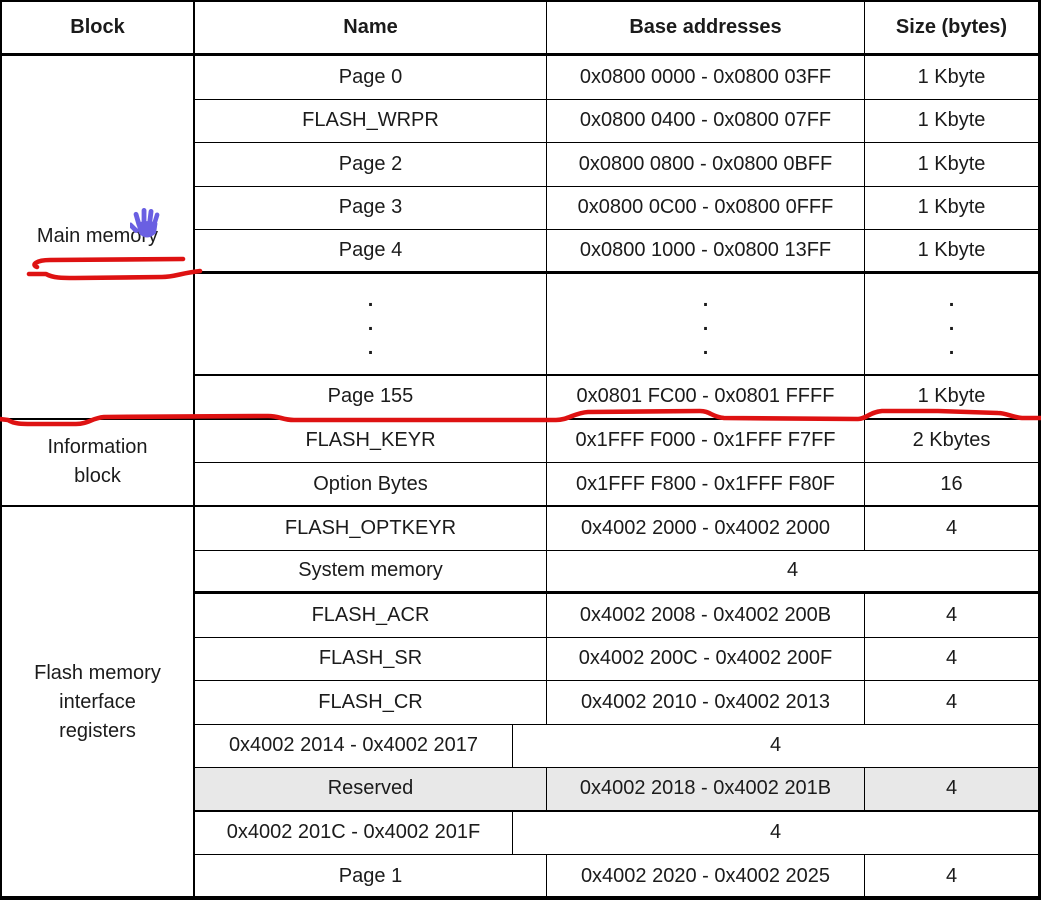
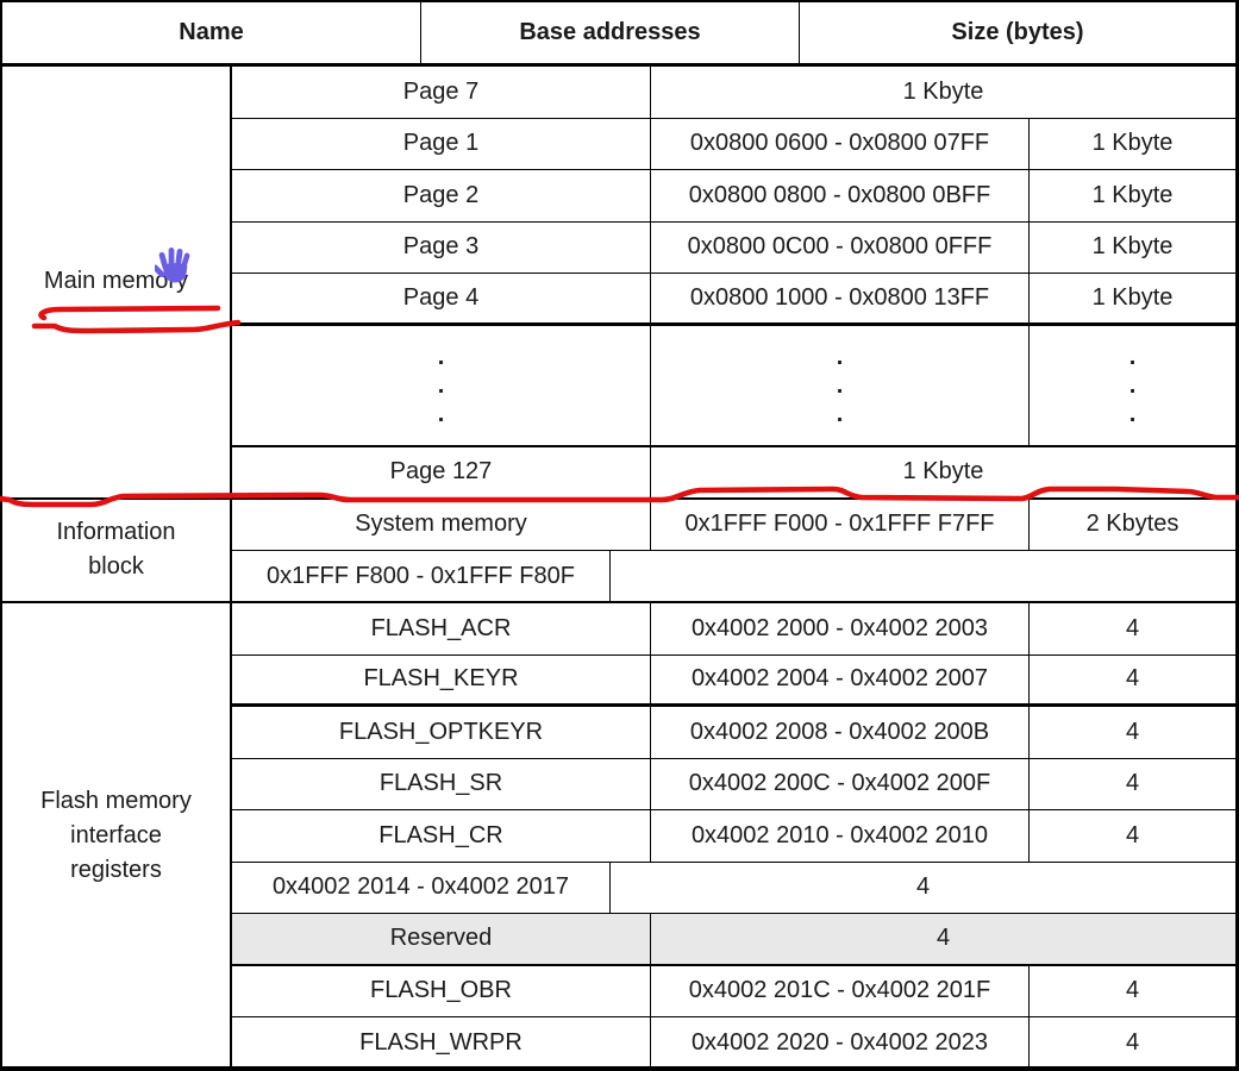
- Block
  Name
  Base addresses
  Size (bytes)
  Main memoy
- Page 0
+ Page 7
- 0x0800 0000 - 0x0800 03FF
  1 Kbyte
- FLASH_WRPR
+ Page 1
- 0x0800 0400 - 0x0800 07FF
+ 0x0800 0600 - 0x0800 07FF
  1 Kbyte
  Page 2
  0x0800 0800 - 0x0800 0BFF
  1 Kbyte
  Page 3
  0x0800 0C00 - 0x0800 0FFF
  1 Kbyte
  Page 4
  0x0800 1000 - 0x0800 13FF
  1 Kbyte
  .
  .
  .
  .
  .
  .
  .
  .
  .
- Page 155
+ Page 127
- 0x0801 FC00 - 0x0801 FFFF
  1 Kbyte
  Information block
- FLASH_KEYR
+ System memory
  0x1FFF F000 - 0x1FFF F7FF
  2 Kbytes
- Option Bytes
  0x1FFF F800 - 0x1FFF F80F
- 16
  Flash memory interface registers
- FLASH_OPTKEYR
+ FLASH_ACR
- 0x4002 2000 - 0x4002 2000
+ 0x4002 2000 - 0x4002 2003
  4
- System memory
+ FLASH_KEYR
+ 0x4002 2004 - 0x4002 2007
  4
- FLASH_ACR
+ FLASH_OPTKEYR
  0x4002 2008 - 0x4002 200B
  4
  FLASH_SR
  0x4002 200C - 0x4002 200F
  4
  FLASH_CR
- 0x4002 2010 - 0x4002 2013
+ 0x4002 2010 - 0x4002 2010
  4
  0x4002 2014 - 0x4002 2017
  4
  Reserved
- 0x4002 2018 - 0x4002 201B
  4
+ FLASH_OBR
  0x4002 201C - 0x4002 201F
  4
- Page 1
+ FLASH_WRPR
- 0x4002 2020 - 0x4002 2025
+ 0x4002 2020 - 0x4002 2023
  4
